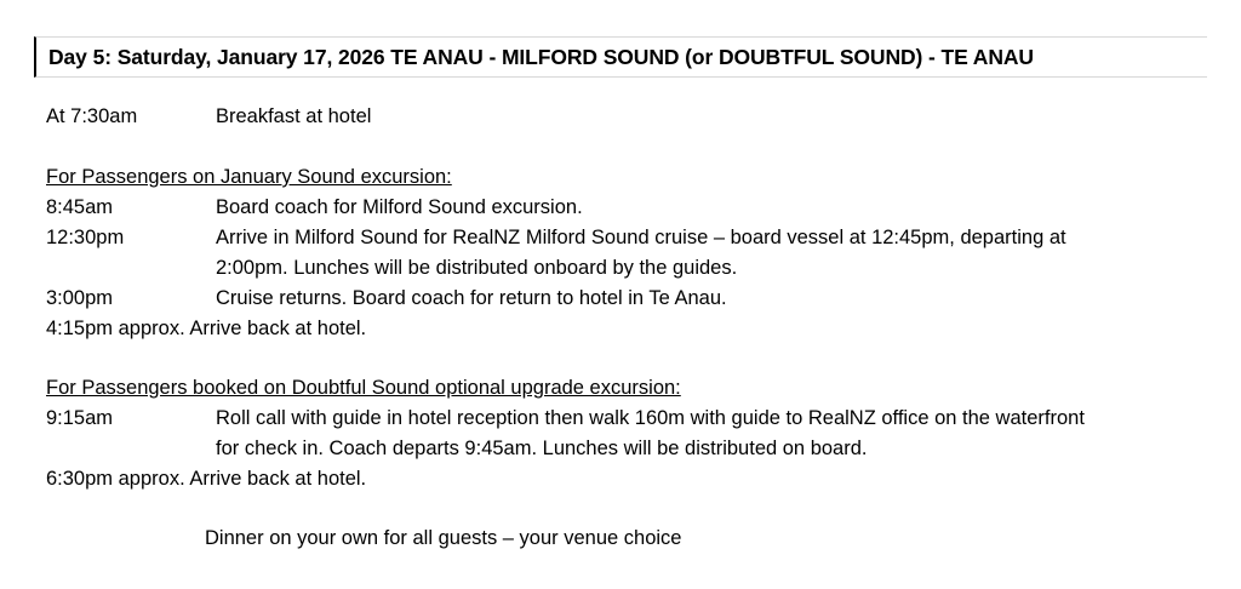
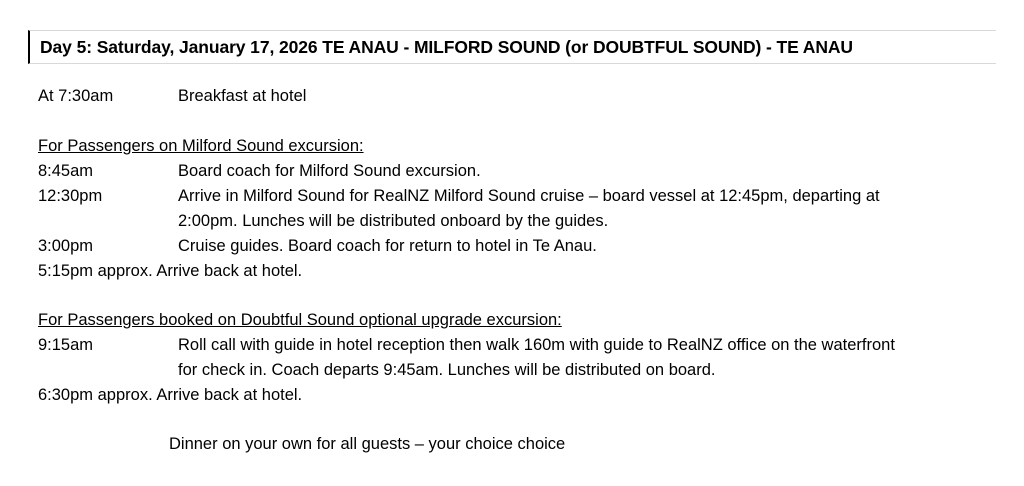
  Day 5: Saturday, January 17, 2026 TE ANAU - MILFORD SOUND (or DOUBTFUL SOUND) - TE ANAU
  At 7:30am
  Breakfast at hotel
- For Passengers on January Sound excursion:
+ For Passengers on Milford Sound excursion:
  8:45am
  Board coach for Milford Sound excursion.
  12:30pm
  Arrive in Milford Sound for RealNZ Milford Sound cruise – board vessel at 12:45pm, departing at
  2:00pm. Lunches will be distributed onboard by the guides.
  3:00pm
- Cruise returns. Board coach for return to hotel in Te Anau.
+ Cruise guides. Board coach for return to hotel in Te Anau.
- 4:15pm approx. Arrive back at hotel.
+ 5:15pm approx. Arrive back at hotel.
  For Passengers booked on Doubtful Sound optional upgrade excursion:
  9:15am
  Roll call with guide in hotel reception then walk 160m with guide to RealNZ office on the waterfront
  for check in. Coach departs 9:45am. Lunches will be distributed on board.
  6:30pm approx. Arrive back at hotel.
- Dinner on your own for all guests – your venue choice
+ Dinner on your own for all guests – your choice choice
